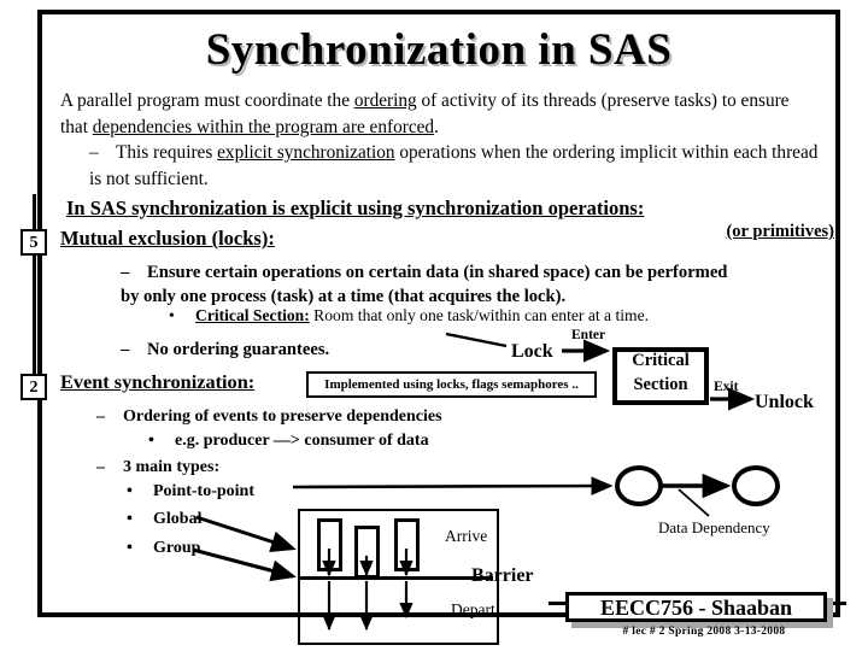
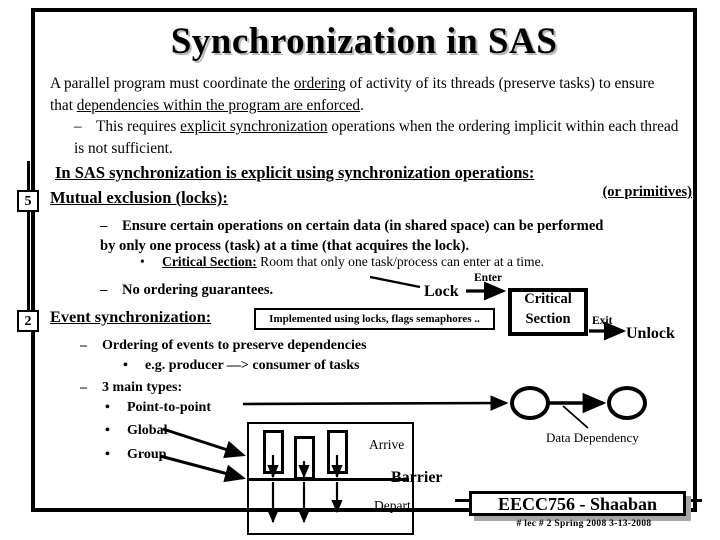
  Synchronization in SAS
  A parallel program must coordinate the ordering of activity of its threads (preserve tasks) to ensure that dependencies within the program are enforced.
  – This requires explicit synchronization operations when the ordering implicit within each thread is not sufficient.
  In SAS synchronization is explicit using synchronization operations:
  (or primitives)
  5
  2
  Mutual exclusion (locks):
  – Ensure certain operations on certain data (in shared space) can be performed by only one process (task) at a time (that acquires the lock).
- • Critical Section: Room that only one task/within can enter at a time.
+ • Critical Section: Room that only one task/process can enter at a time.
  – No ordering guarantees.
  Event synchronization:
  Implemented using locks, flags semaphores ..
  – Ordering of events to preserve dependencies
- • e.g. producer —> consumer of data
+ • e.g. producer —> consumer of tasks
  – 3 main types:
  • Point-to-point
  • Globa
  • Group
  Lock
  Enter
  Critical
  Section
  Exit
  Unlock
  Arrive
  Barrier
  Depart
  Data Dependency
  EECC756 - Shaaban
  # lec # 2 Spring 2008 3-13-2008
